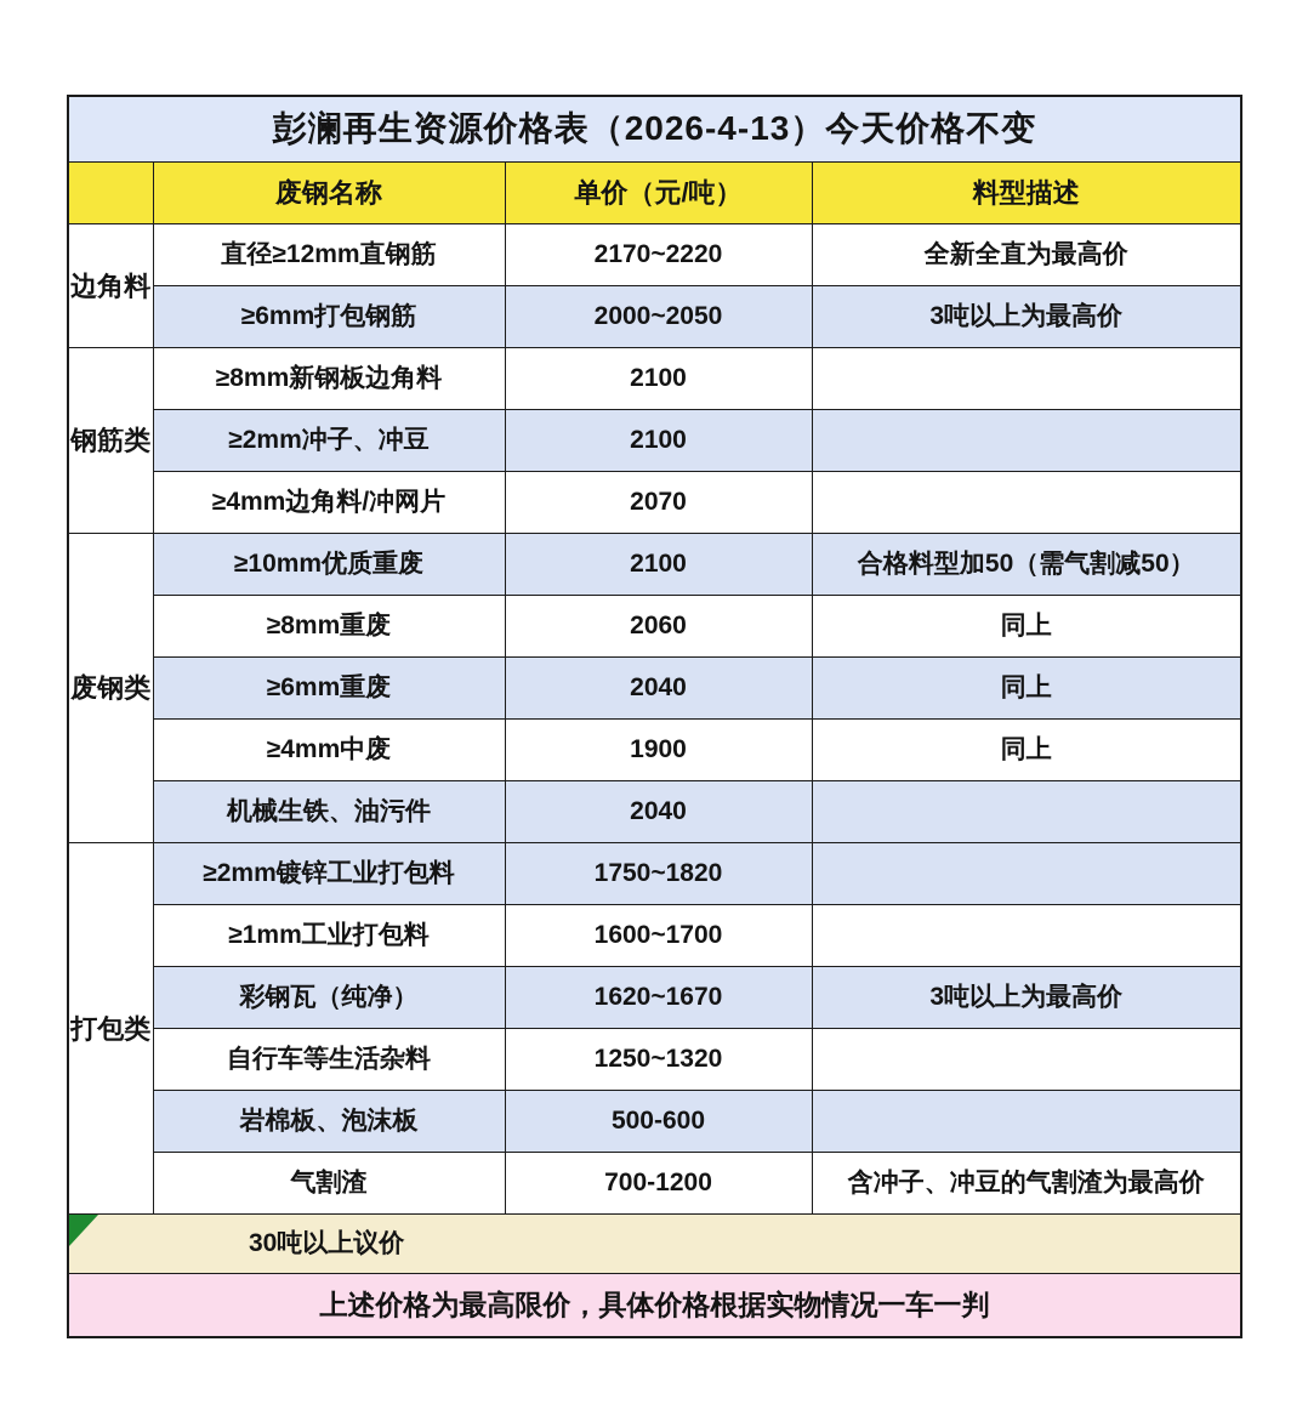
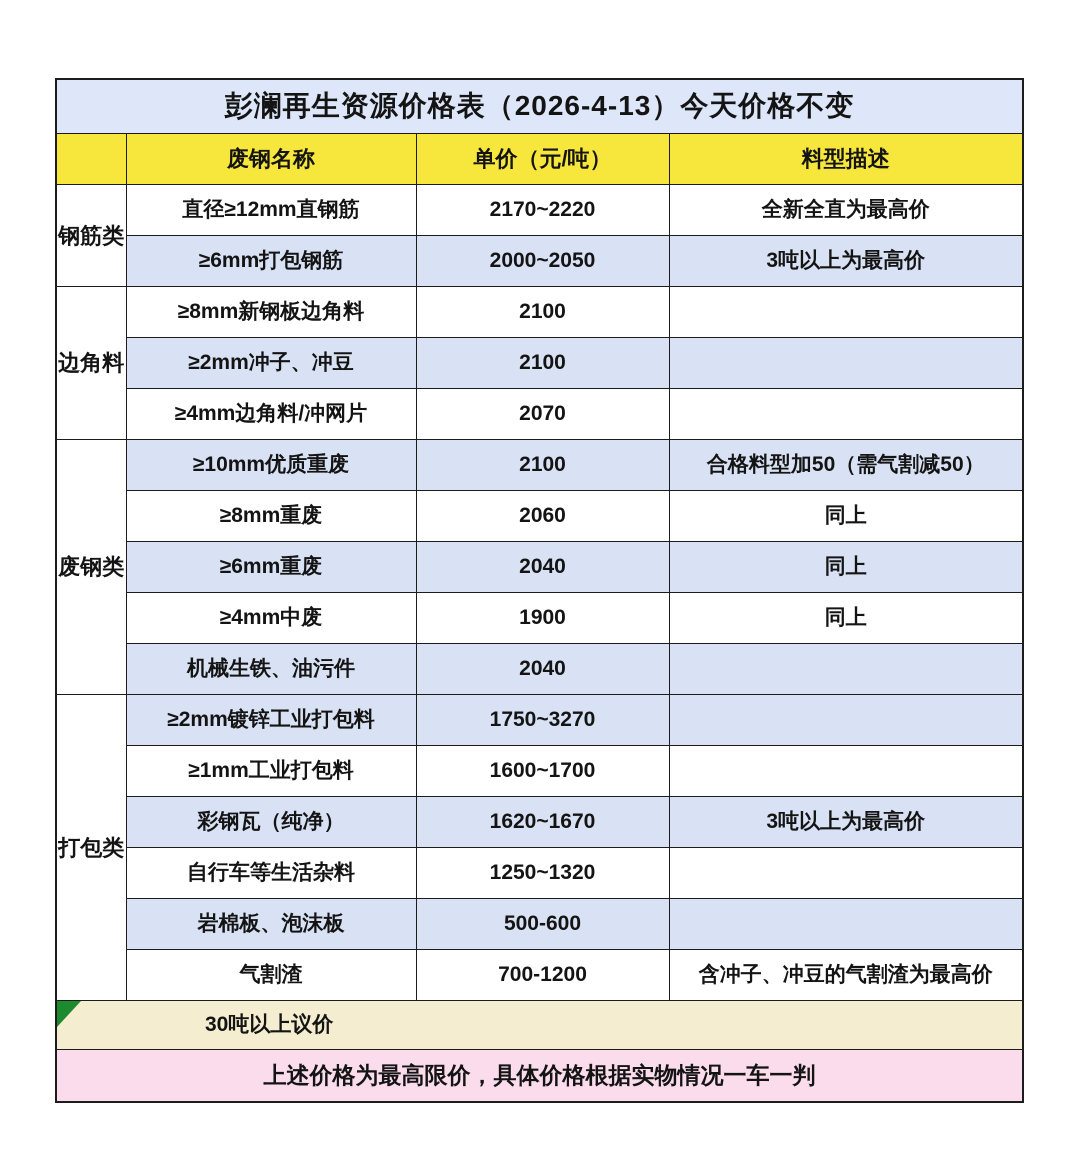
  彭澜再生资源价格表（2026-4-13）今天价格不变
  	废钢名称	单价（元/吨）	料型描述
- 边角料	直径≥12mm直钢筋	2170~2220	全新全直为最高价
+ 钢筋类	直径≥12mm直钢筋	2170~2220	全新全直为最高价
  ≥6mm打包钢筋	2000~2050	3吨以上为最高价
- 钢筋类	≥8mm新钢板边角料	2100
+ 边角料	≥8mm新钢板边角料	2100
  ≥2mm冲子、冲豆	2100
  ≥4mm边角料/冲网片	2070
  废钢类	≥10mm优质重废	2100	合格料型加50（需气割减50）
  ≥8mm重废	2060	同上
  ≥6mm重废	2040	同上
  ≥4mm中废	1900	同上
  机械生铁、油污件	2040
- 打包类	≥2mm镀锌工业打包料	1750~1820
+ 打包类	≥2mm镀锌工业打包料	1750~3270
  ≥1mm工业打包料	1600~1700
  彩钢瓦（纯净）	1620~1670	3吨以上为最高价
  自行车等生活杂料	1250~1320
  岩棉板、泡沫板	500-600
  气割渣	700-1200	含冲子、冲豆的气割渣为最高价
  30吨以上议价
  上述价格为最高限价，具体价格根据实物情况一车一判
